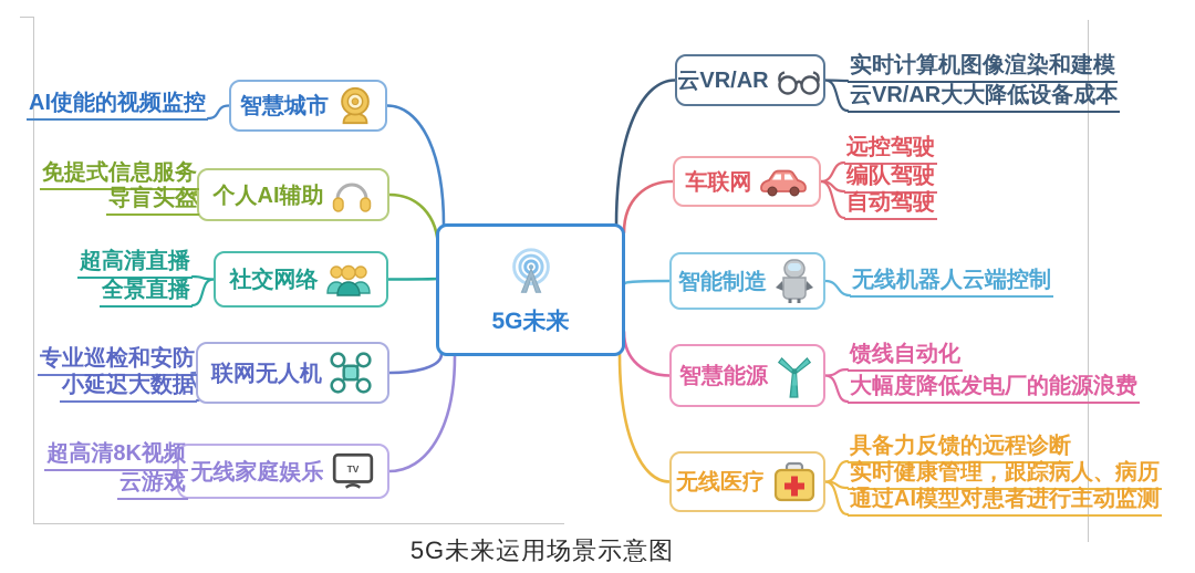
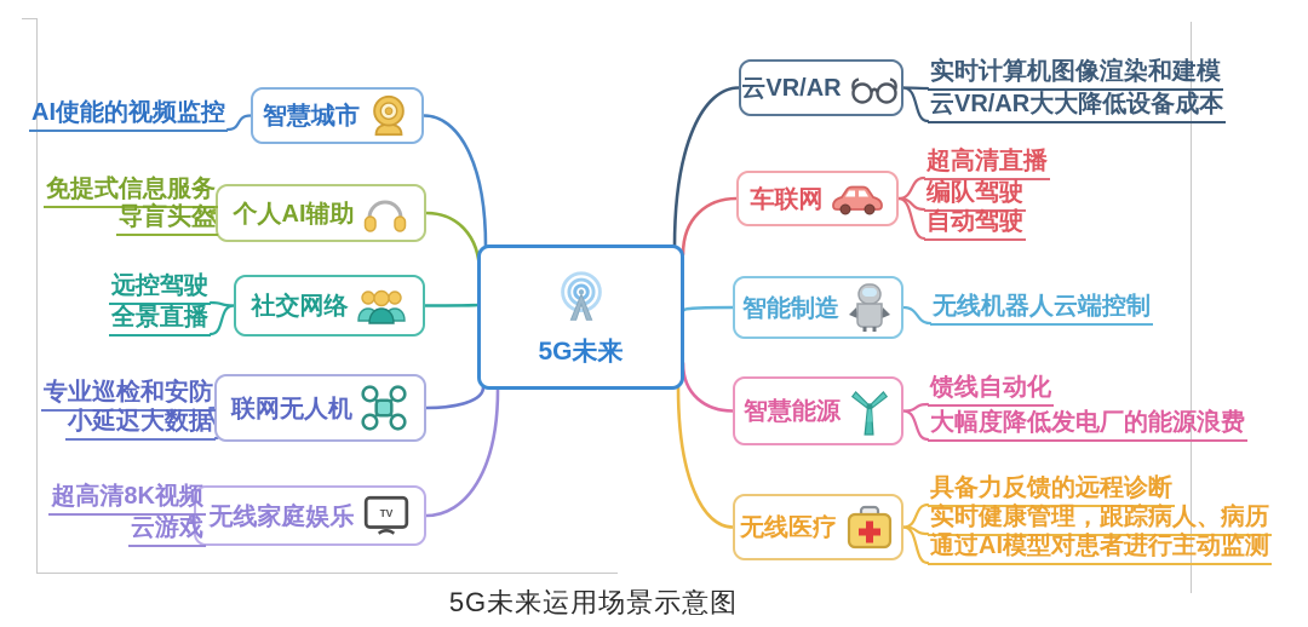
  5G未来
  智慧城市
  AI使能的视频监控
  个人AI辅助
  免提式信息服务
  导盲头盔
  社交网络
- 超高清直播
+ 远控驾驶
  全景直播
  联网无人机
  专业巡检和安防
  小延迟大数据
  无线家庭娱乐
  TV
  超高清8K视频
  云游戏
  云VR/AR
  实时计算机图像渲染和建模
  云VR/AR大大降低设备成本
  车联网
- 远控驾驶
+ 超高清直播
  编队驾驶
  自动驾驶
  智能制造
  无线机器人云端控制
  智慧能源
  馈线自动化
  大幅度降低发电厂的能源浪费
  无线医疗
  具备力反馈的远程诊断
  实时健康管理，跟踪病人、病历
  通过AI模型对患者进行主动监测
  5G未来运用场景示意图
